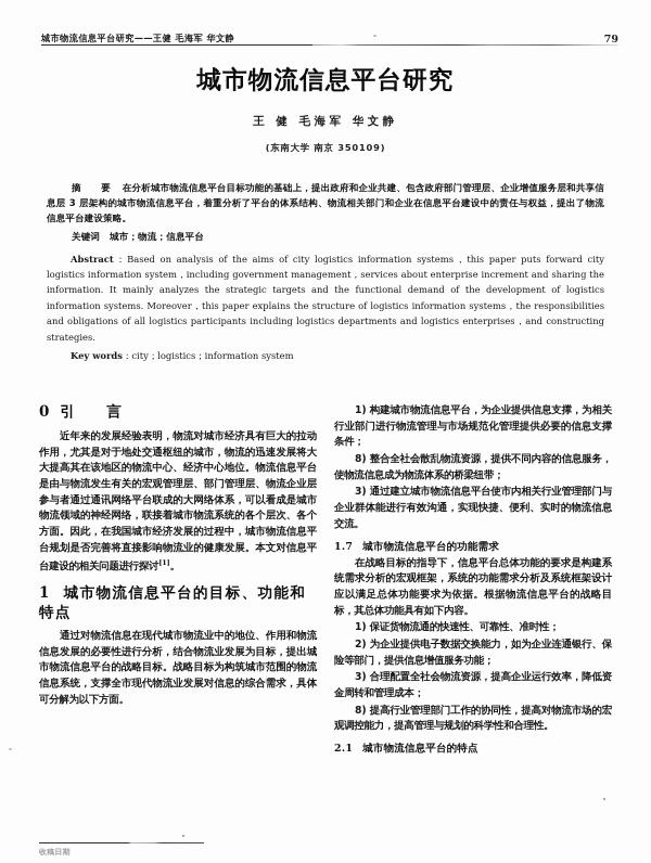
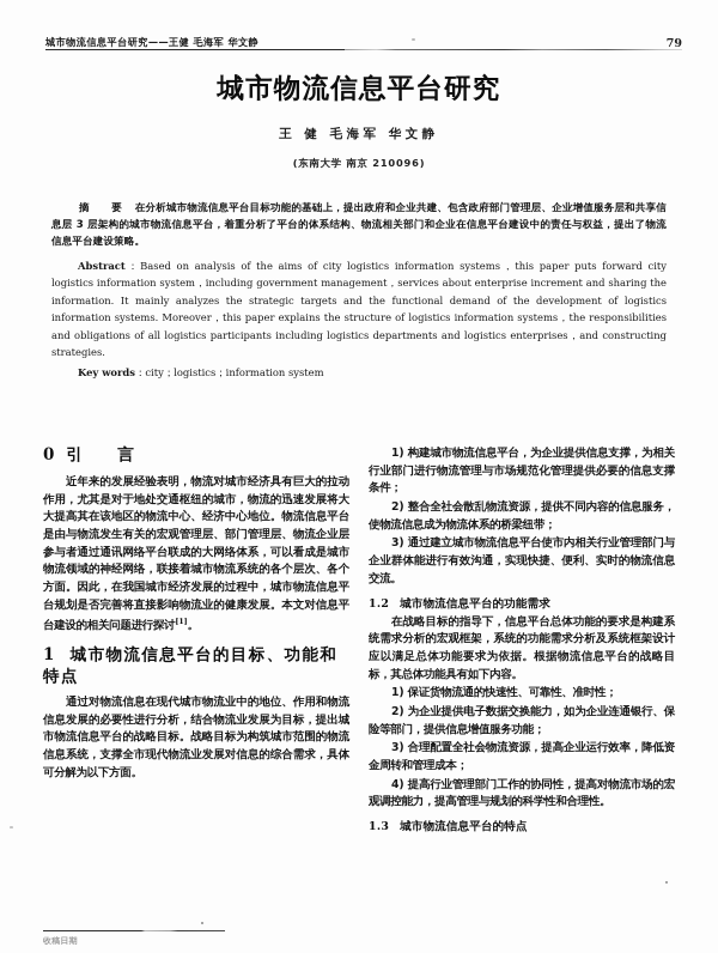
  城市物流信息平台研究——王健 毛海军 华文静
  79
  城市物流信息平台研究
  王 健 毛海军 华文静
- (东南大学 南京 350109)
+ (东南大学 南京 210096)
  摘 要 在分析城市物流信息平台目标功能的基础上，提出政府和企业共建、包含政府部门管理层、企业增值服务层和共享信息层 3 层架构的城市物流信息平台，着重分析了平台的体系结构、物流相关部门和企业在信息平台建设中的责任与权益，提出了物流信息平台建设策略。
- 关键词 城市；物流；信息平台
  Abstract：Based on analysis of the aims of city logistics information systems，this paper puts forward city logistics information system，including government management，services about enterprise increment and sharing the information. It mainly analyzes the strategic targets and the functional demand of the development of logistics information systems. Moreover，this paper explains the structure of logistics information systems，the responsibilities and obligations of all logistics participants including logistics departments and logistics enterprises，and constructing strategies.
  Key words：city；logistics；information system
  0 引 言
  近年来的发展经验表明，物流对城市经济具有巨大的拉动作用，尤其是对于地处交通枢纽的城市，物流的迅速发展将大大提高其在该地区的物流中心、经济中心地位。物流信息平台是由与物流发生有关的宏观管理层、部门管理层、物流企业层参与者通过通讯网络平台联成的大网络体系，可以看成是城市物流领域的神经网络，联接着城市物流系统的各个层次、各个方面。因此，在我国城市经济发展的过程中，城市物流信息平台规划是否完善将直接影响物流业的健康发展。本文对信息平台建设的相关问题进行探讨[1]。
  1 城市物流信息平台的目标、功能和特点
  通过对物流信息在现代城市物流业中的地位、作用和物流信息发展的必要性进行分析，结合物流业发展为目标，提出城市物流信息平台的战略目标。战略目标为构筑城市范围的物流信息系统，支撑全市现代物流业发展对信息的综合需求，具体可分解为以下方面。
  1) 构建城市物流信息平台，为企业提供信息支撑，为相关行业部门进行物流管理与市场规范化管理提供必要的信息支撑条件；
- 8) 整合全社会散乱物流资源，提供不同内容的信息服务，使物流信息成为物流体系的桥梁纽带；
+ 2) 整合全社会散乱物流资源，提供不同内容的信息服务，使物流信息成为物流体系的桥梁纽带；
  3) 通过建立城市物流信息平台使市内相关行业管理部门与企业群体能进行有效沟通，实现快捷、便利、实时的物流信息交流。
- 1.7 城市物流信息平台的功能需求
+ 1.2 城市物流信息平台的功能需求
  在战略目标的指导下，信息平台总体功能的要求是构建系统需求分析的宏观框架，系统的功能需求分析及系统框架设计应以满足总体功能要求为依据。根据物流信息平台的战略目标，其总体功能具有如下内容。
  1) 保证货物流通的快速性、可靠性、准时性；
  2) 为企业提供电子数据交换能力，如为企业连通银行、保险等部门，提供信息增值服务功能；
  3) 合理配置全社会物流资源，提高企业运行效率，降低资金周转和管理成本；
- 8) 提高行业管理部门工作的协同性，提高对物流市场的宏观调控能力，提高管理与规划的科学性和合理性。
+ 4) 提高行业管理部门工作的协同性，提高对物流市场的宏观调控能力，提高管理与规划的科学性和合理性。
- 2.1 城市物流信息平台的特点
+ 1.3 城市物流信息平台的特点
  收稿日期
